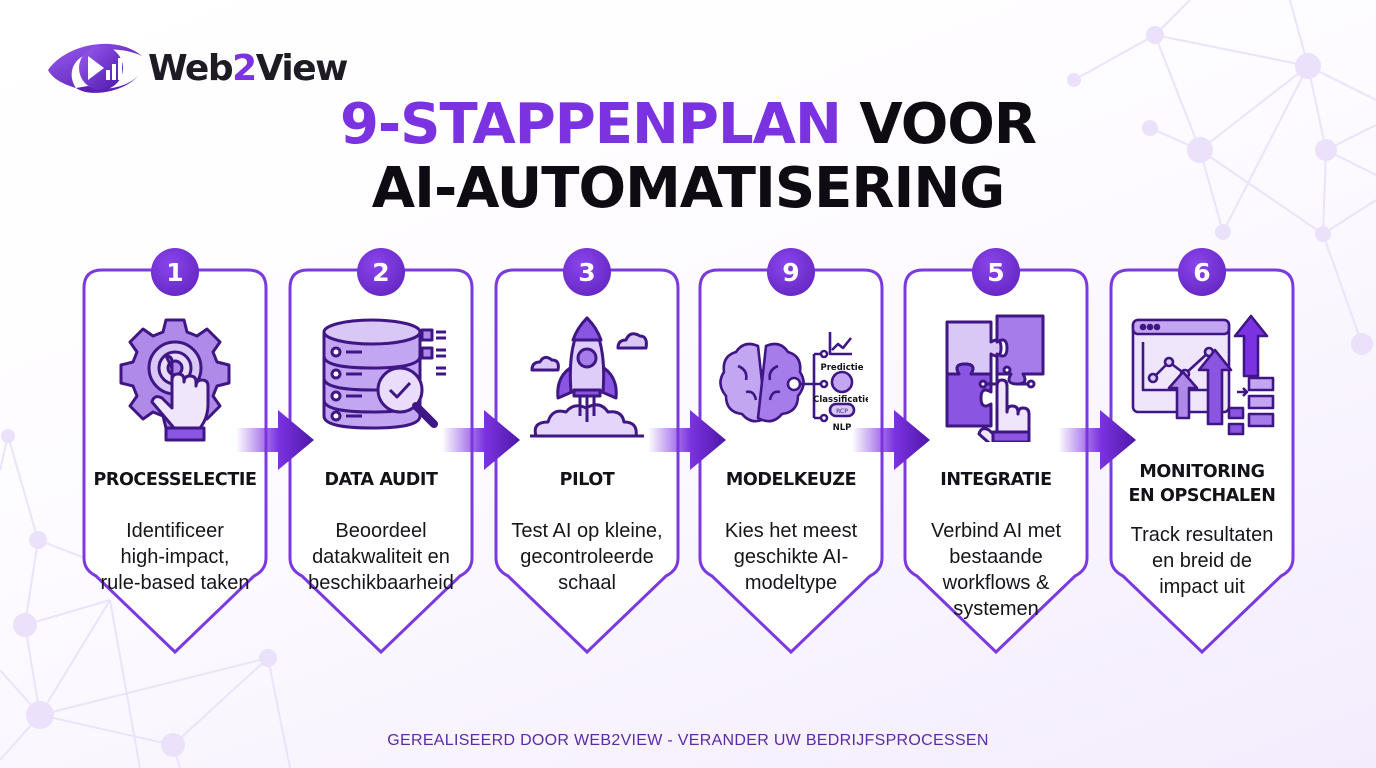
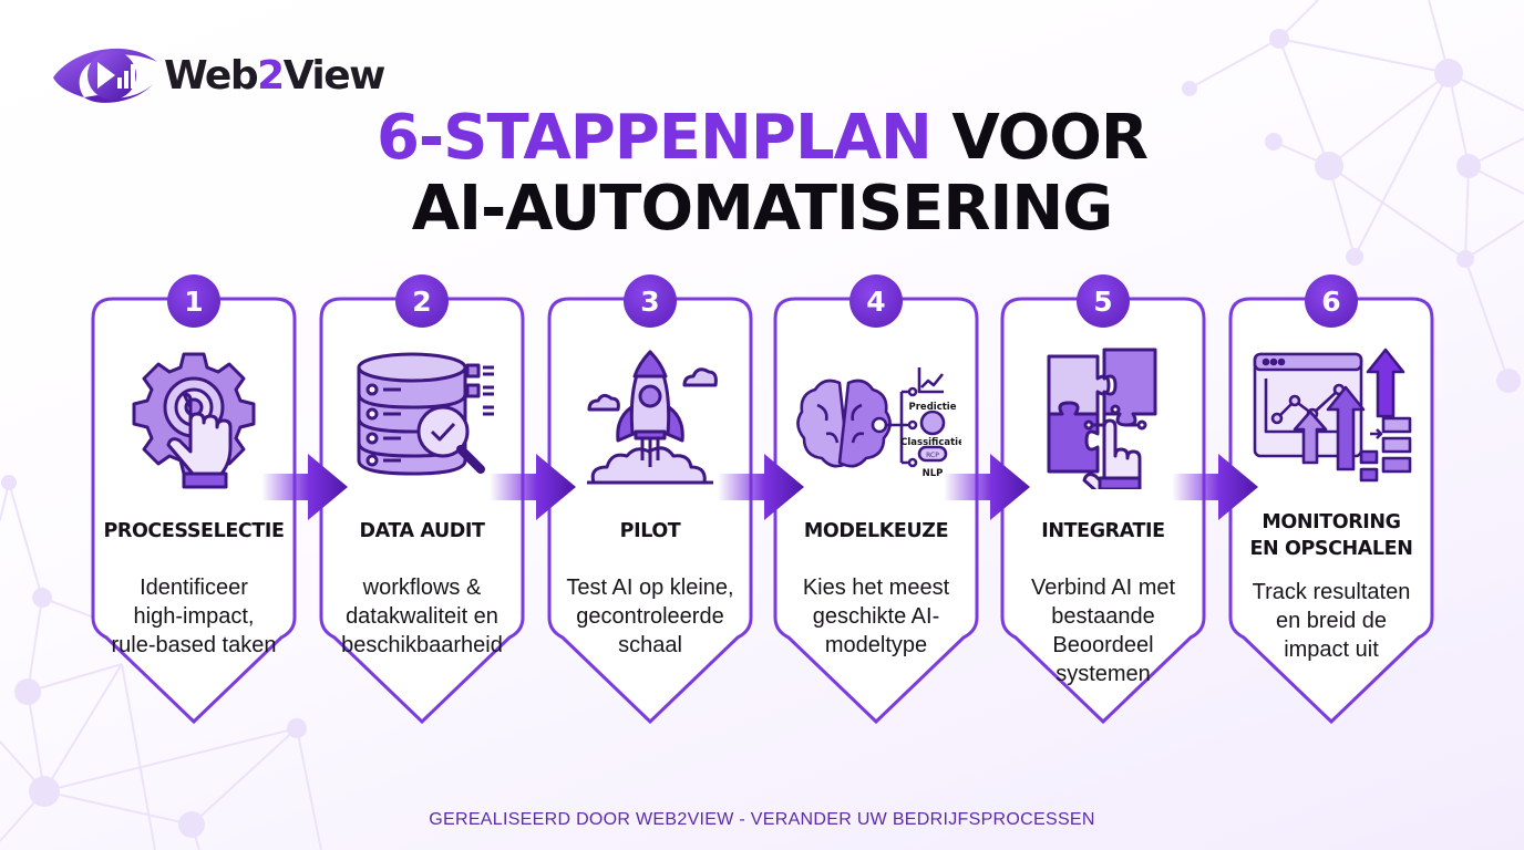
  Web2View
- 9-STAPPENPLAN VOOR
+ 6-STAPPENPLAN VOOR
  AI-AUTOMATISERING
  1
  PROCESSELECTIE
  Identificeer
  high-impact,
  rule-based taken
  2
  DATA AUDIT
- Beoordeel
+ workflows &
  datakwaliteit en
  beschikbaarheid
  3
  PILOT
  Test AI op kleine,
  gecontroleerde
  schaal
- 9
+ 4
  Predictie
  Classificatie
  NLP
  MODELKEUZE
  Kies het meest
  geschikte AI-
  modeltype
  5
  INTEGRATIE
  Verbind AI met
  bestaande
- workflows &
+ Beoordeel
  systemen
  6
  MONITORING
  EN OPSCHALEN
  Track resultaten
  en breid de
  impact uit
  GEREALISEERD DOOR WEB2VIEW - VERANDER UW BEDRIJFSPROCESSEN
